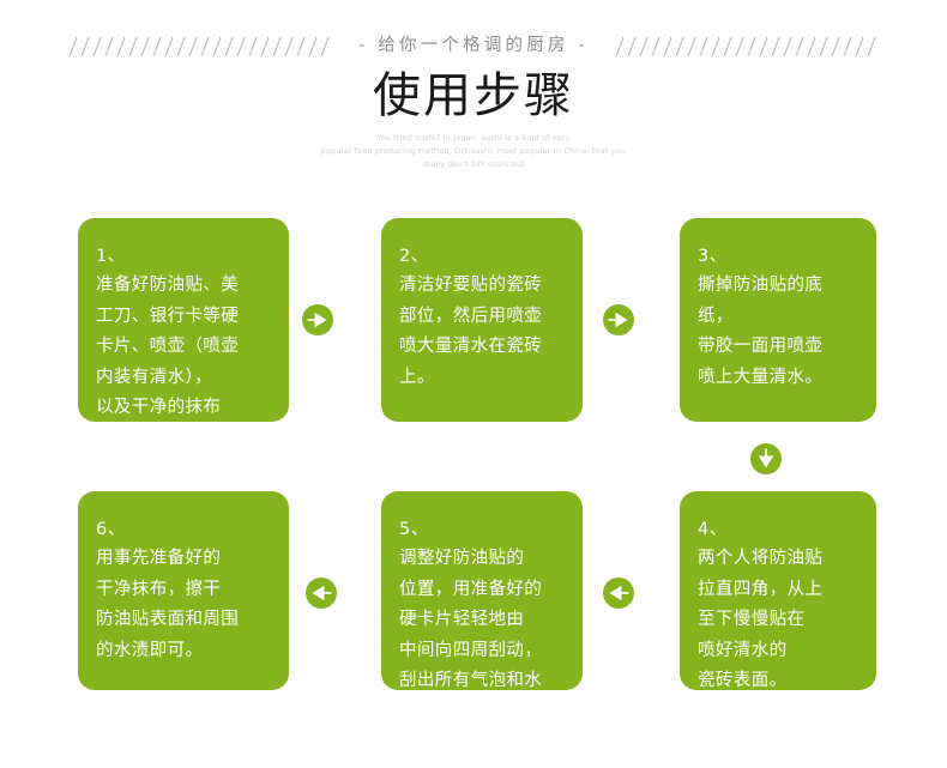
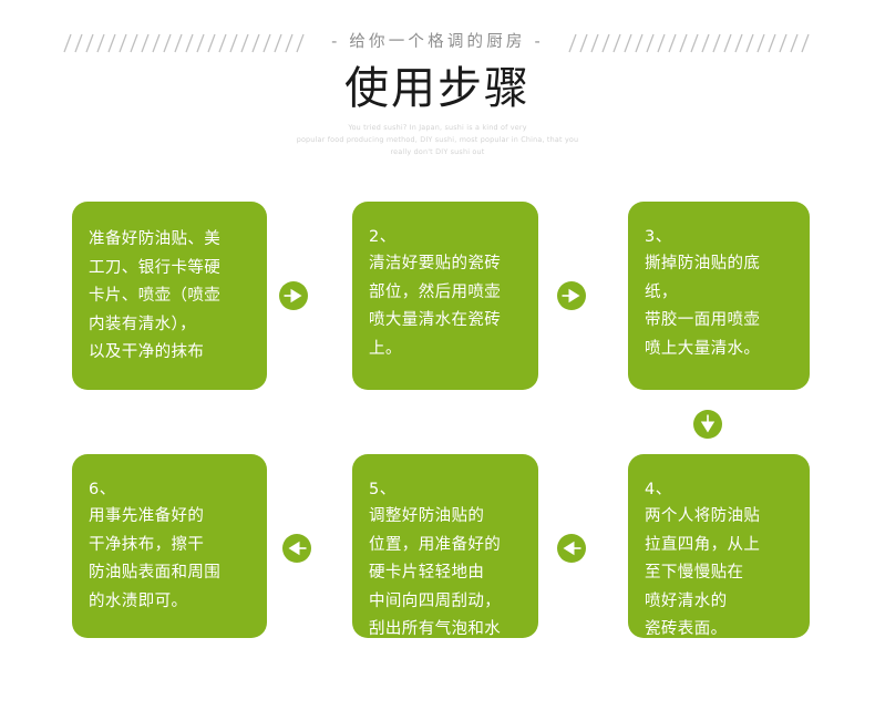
  - 给你一个格调的厨房 -
  使用步骤
  You tried sushi? In Japan, sushi is a kind of very
  popular food producing method, DIY sushi, most popular in China, that you
  really don't DIY sushi out
- 1、
  准备好防油贴、美
  工刀、银行卡等硬
  卡片、喷壶（喷壶
  内装有清水），
  以及干净的抹布
  2、
  清洁好要贴的瓷砖
  部位，然后用喷壶
  喷大量清水在瓷砖
  上。
  3、
  撕掉防油贴的底纸，
  带胶一面用喷壶
  喷上大量清水。
  4、
  两个人将防油贴
  拉直四角，从上
  至下慢慢贴在
  喷好清水的
  瓷砖表面。
  5、
  调整好防油贴的
  位置，用准备好的
  硬卡片轻轻地由
  中间向四周刮动，
  刮出所有气泡和水
  6、
  用事先准备好的
  干净抹布，擦干
  防油贴表面和周围
  的水渍即可。
